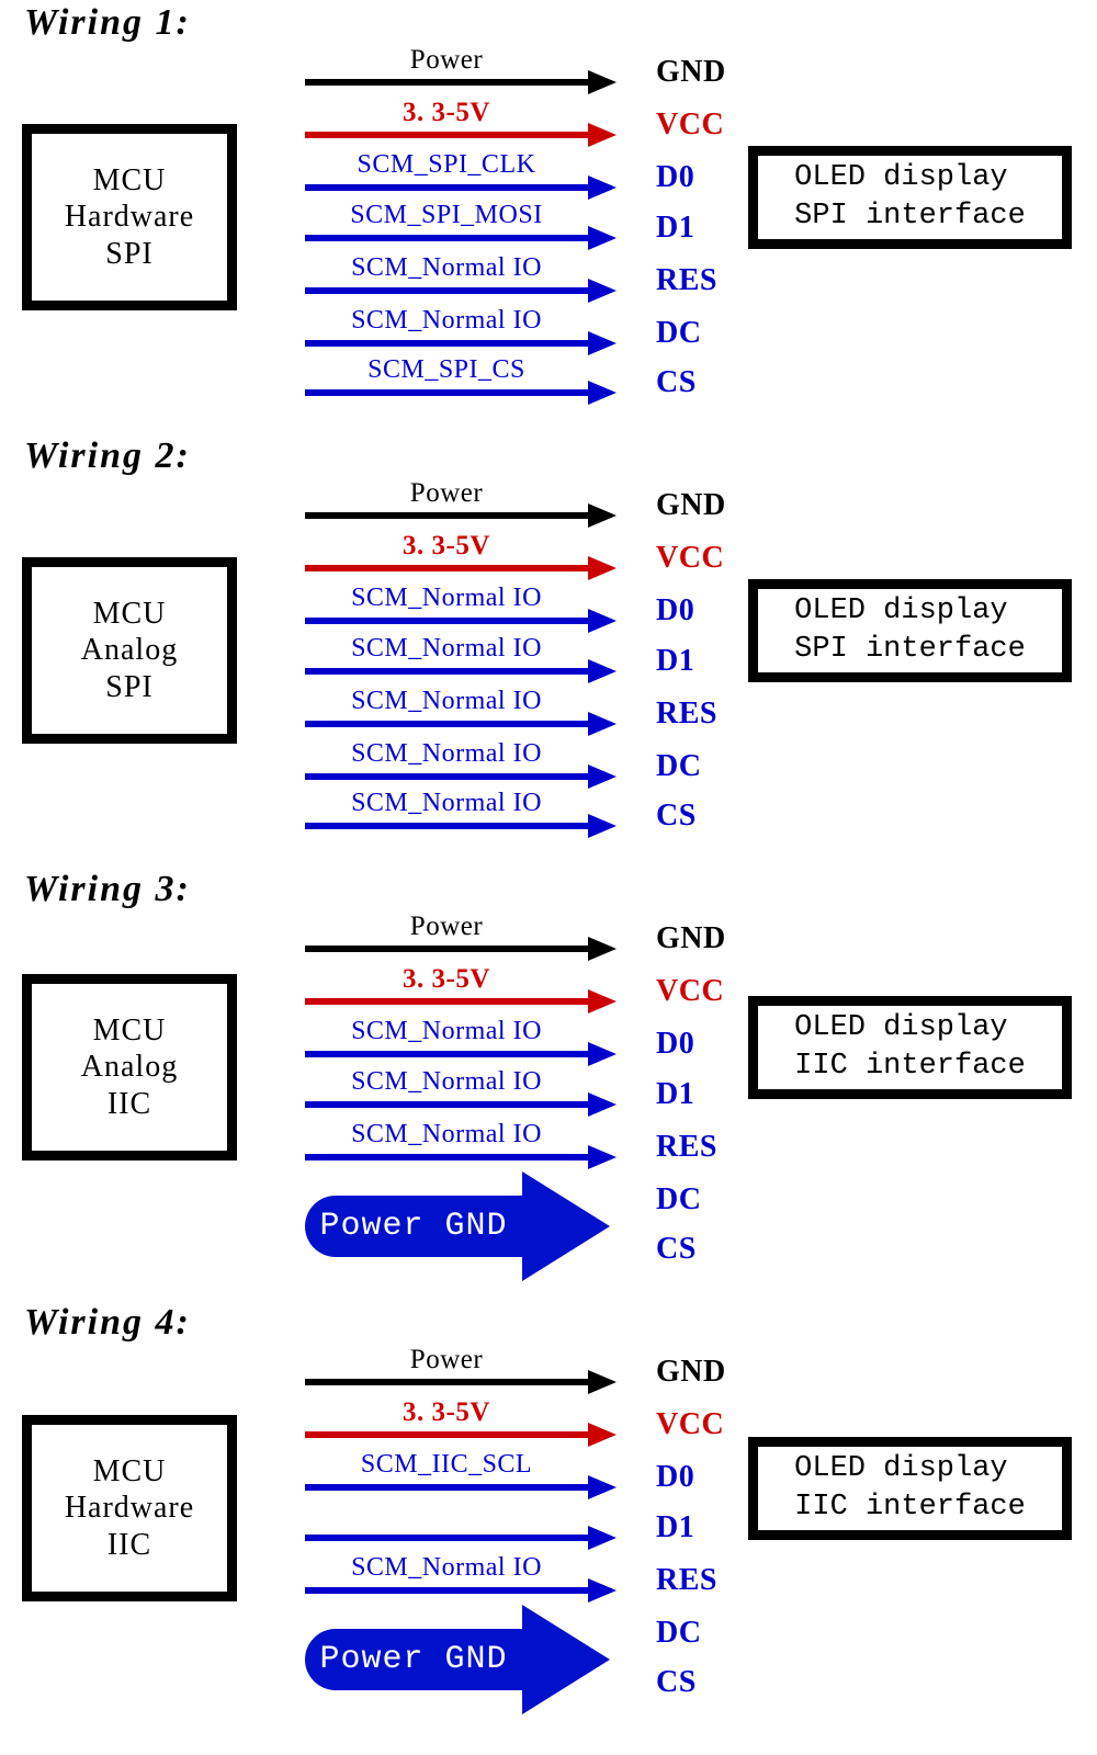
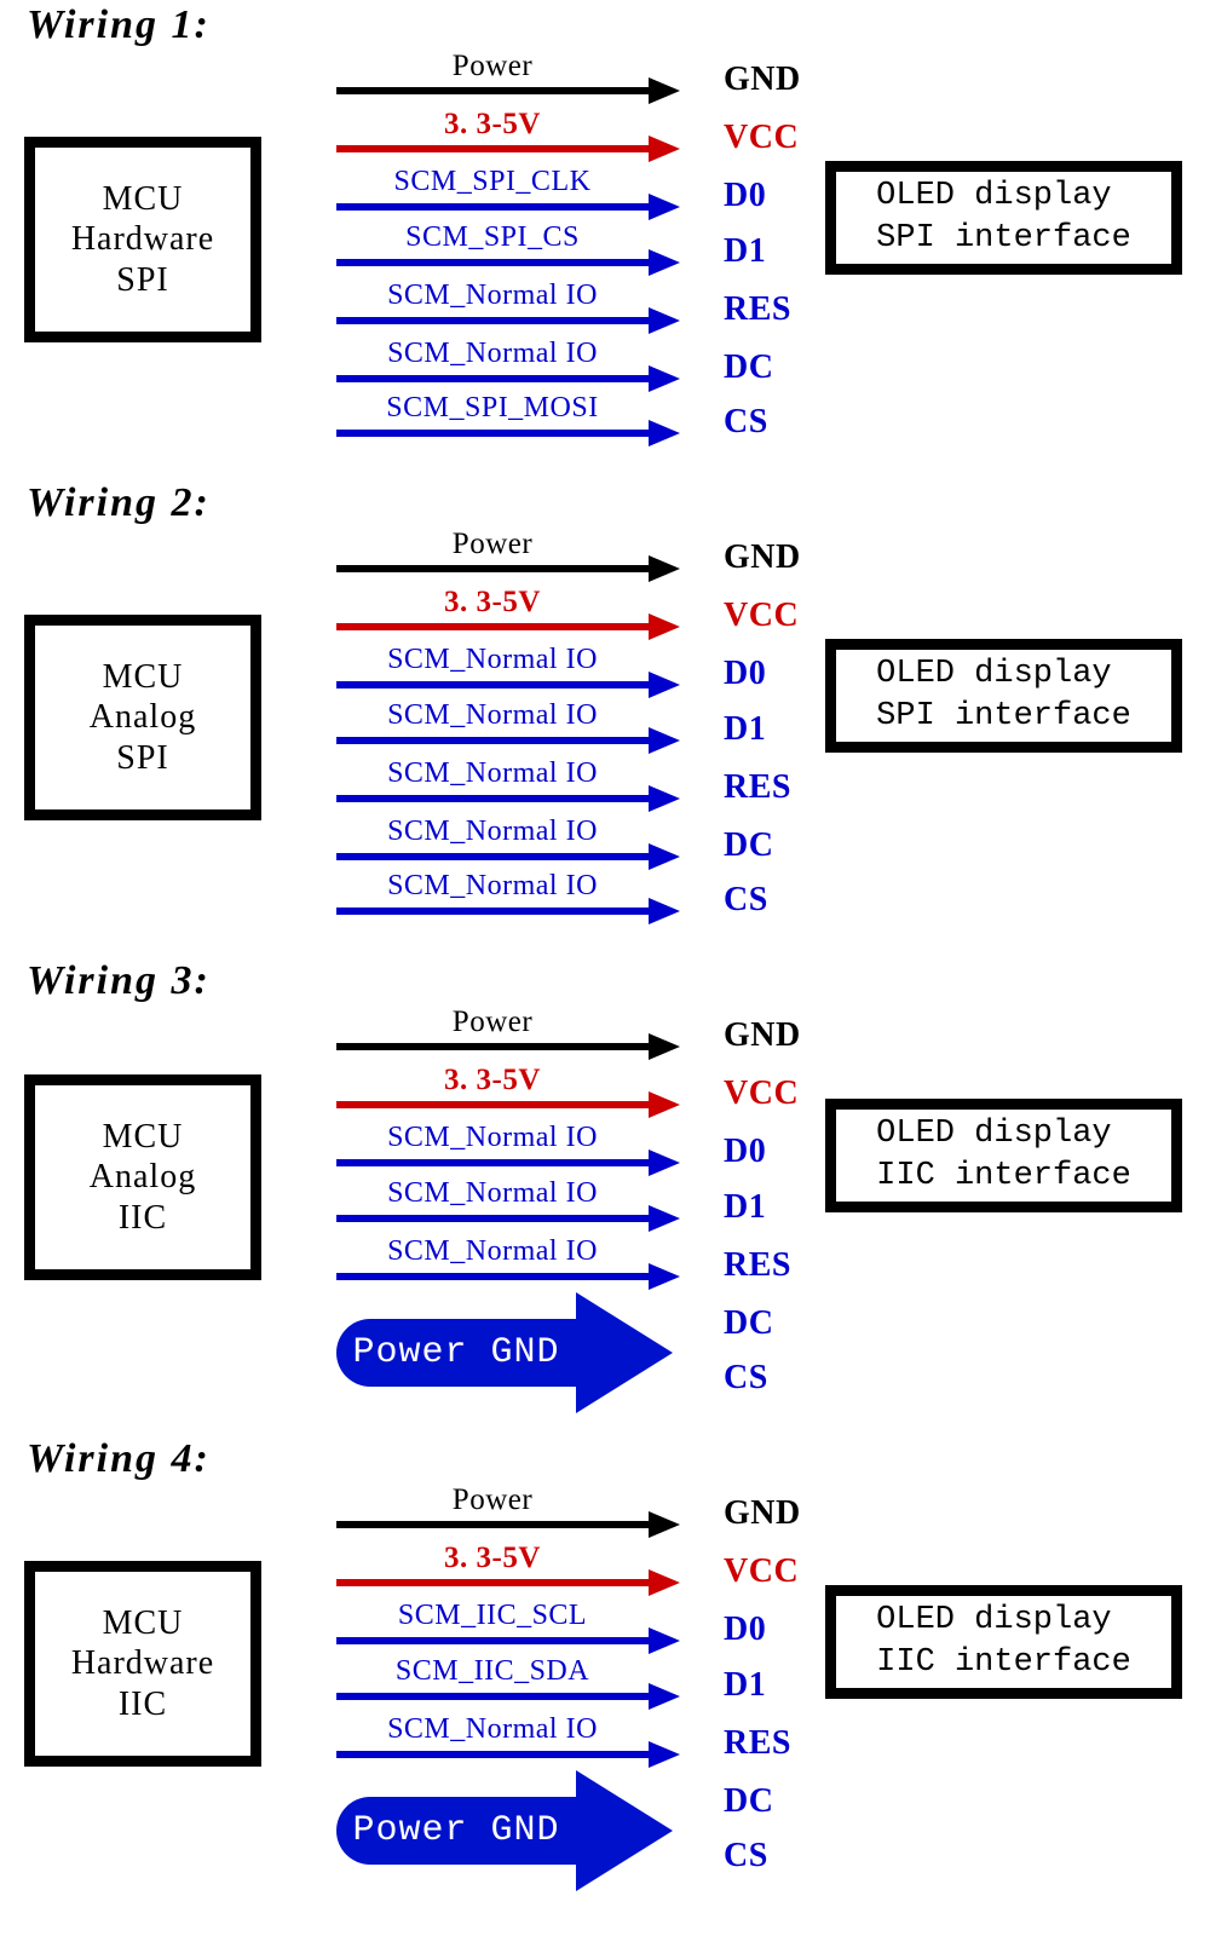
  Wiring 1:
  MCU
  Hardware
  SPI
  OLED display
  SPI interface
  Power
  GND
  3. 3-5V
  VCC
  SCM_SPI_CLK
  D0
- SCM_SPI_MOSI
+ SCM_SPI_CS
  D1
  SCM_Normal IO
  RES
  SCM_Normal IO
  DC
- SCM_SPI_CS
+ SCM_SPI_MOSI
  CS
  Wiring 2:
  MCU
  Analog
  SPI
  OLED display
  SPI interface
  Power
  GND
  3. 3-5V
  VCC
  SCM_Normal IO
  D0
  SCM_Normal IO
  D1
  SCM_Normal IO
  RES
  SCM_Normal IO
  DC
  SCM_Normal IO
  CS
  Wiring 3:
  MCU
  Analog
  IIC
  OLED display
  IIC interface
  Power
  GND
  3. 3-5V
  VCC
  SCM_Normal IO
  D0
  SCM_Normal IO
  D1
  SCM_Normal IO
  RES
  DC
  CS
  Power GND
  Wiring 4:
  MCU
  Hardware
  IIC
  OLED display
  IIC interface
  Power
  GND
  3. 3-5V
  VCC
  SCM_IIC_SCL
  D0
+ SCM_IIC_SDA
  D1
  SCM_Normal IO
  RES
  DC
  CS
  Power GND
